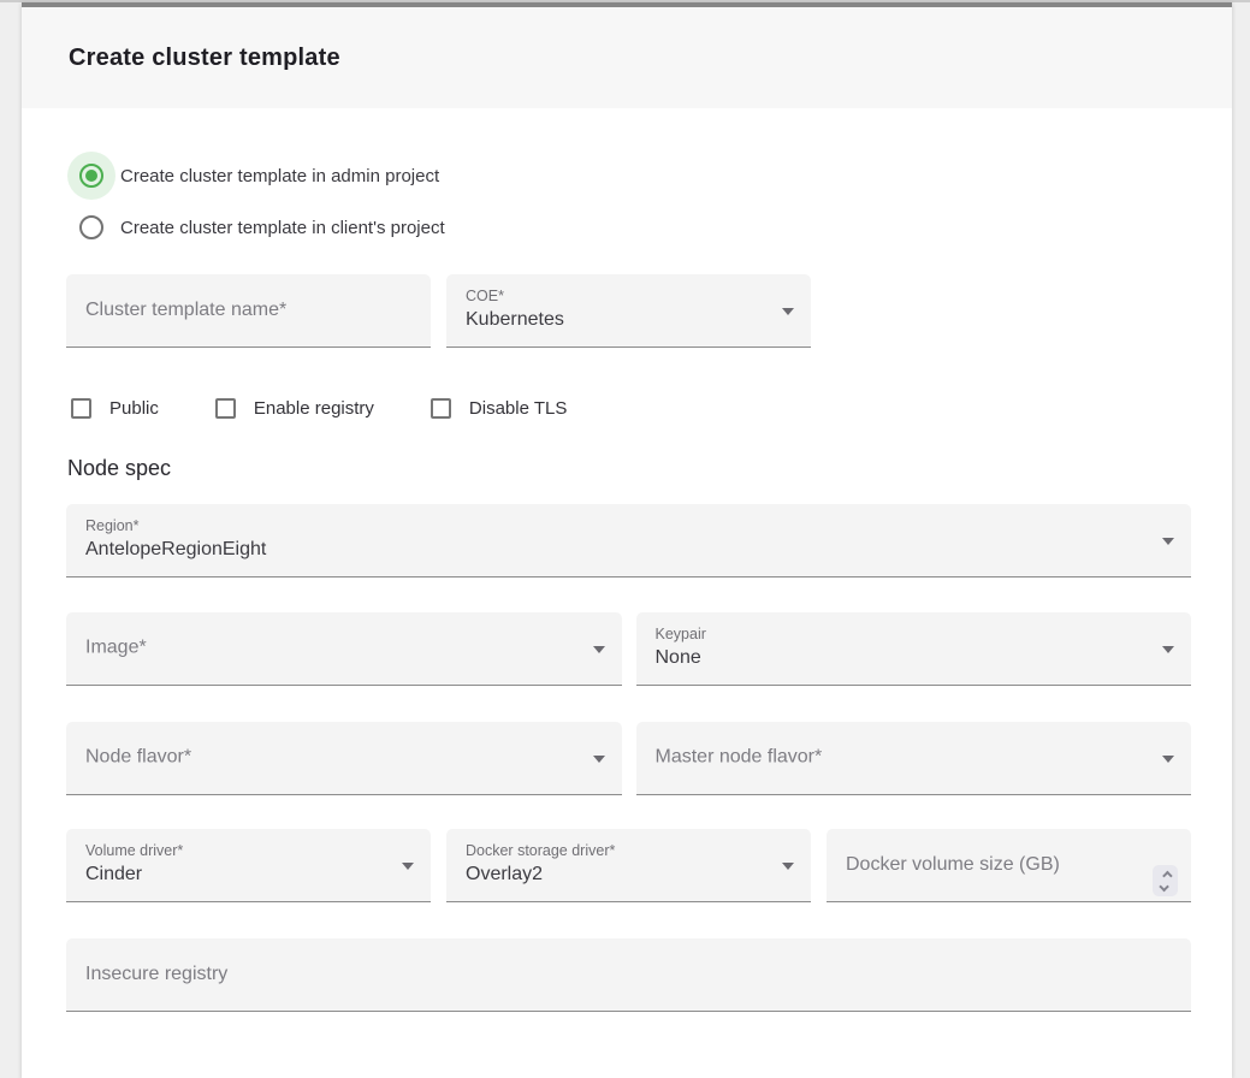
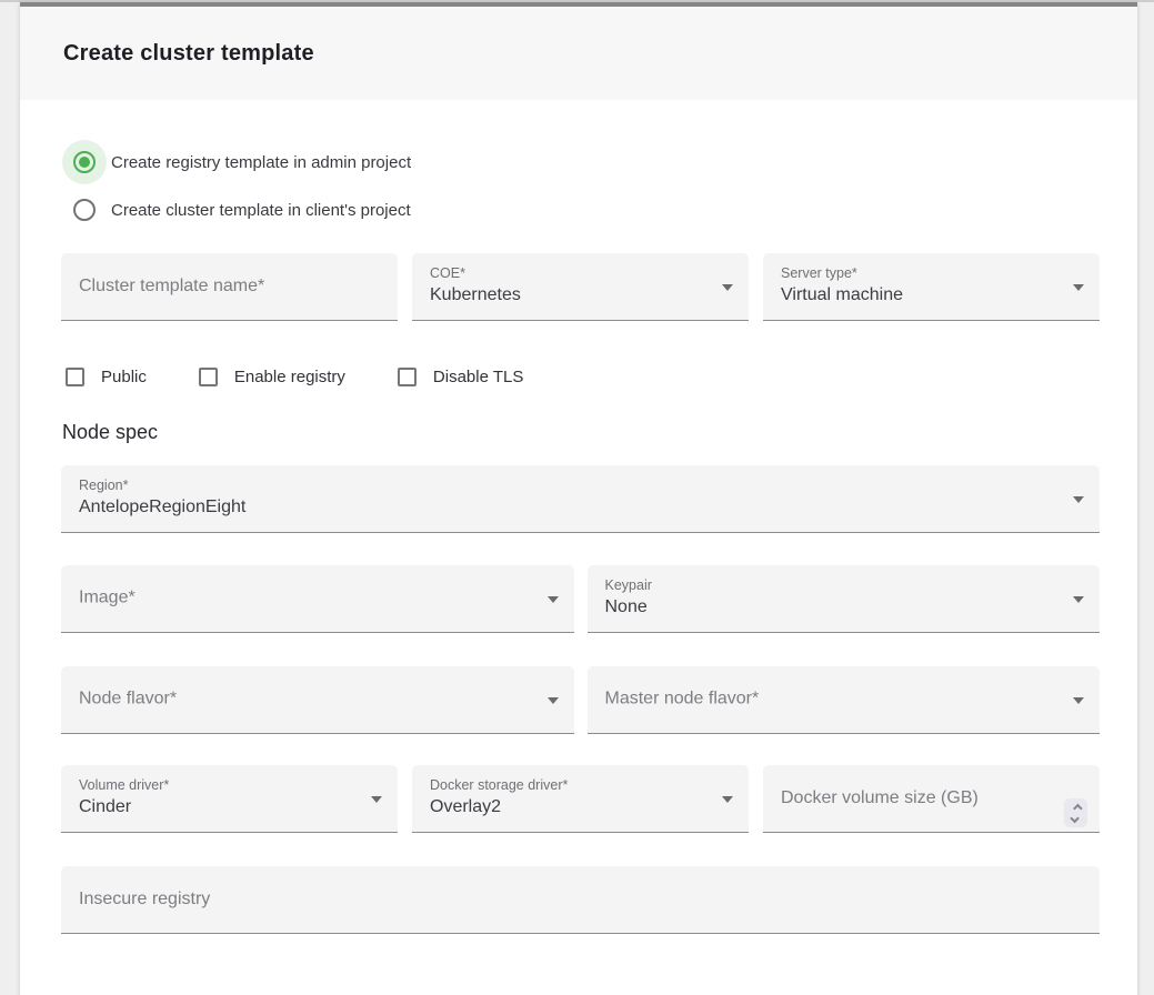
  Create cluster template
- Create cluster template in admin project
+ Create registry template in admin project
  Create cluster template in client's project
  Cluster template name*
  COE*
  Kubernetes
+ Server type*
+ Virtual machine
  Public
  Enable registry
  Disable TLS
  Node spec
  Region*
  AntelopeRegionEight
  Image*
  Keypair
  None
  Node flavor*
  Master node flavor*
  Volume driver*
  Cinder
  Docker storage driver*
  Overlay2
  Docker volume size (GB)
  Insecure registry
